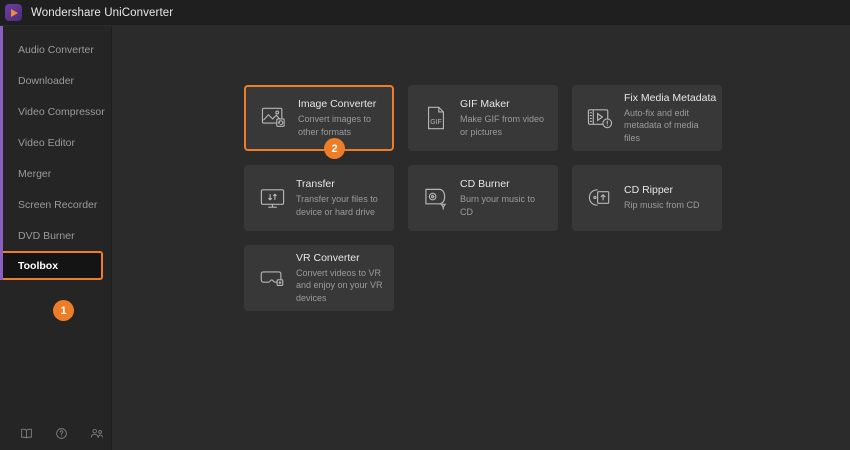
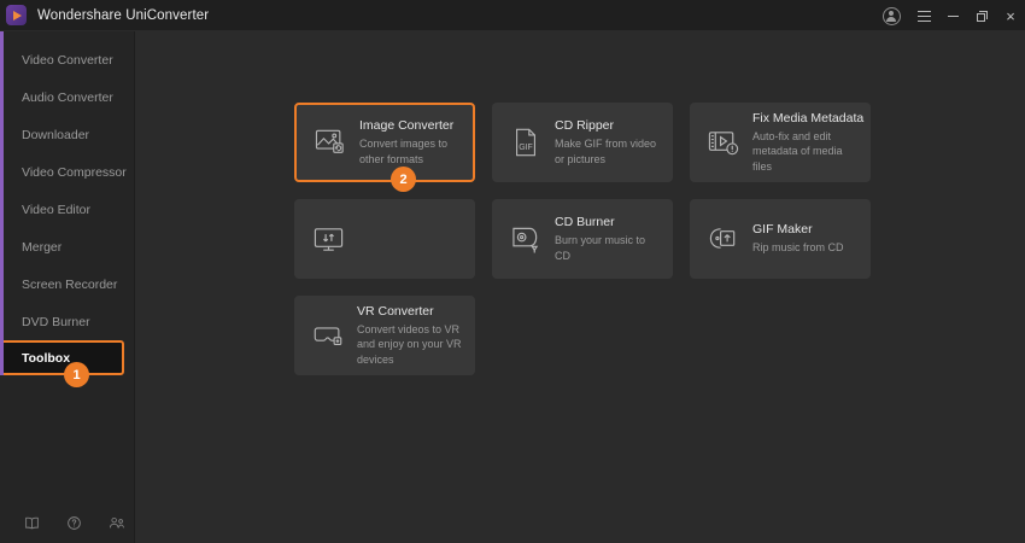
  Wondershare UniConverter
+ ×
+ Video Converter
  Audio Converter
  Downloader
  Video Compressor
  Video Editor
  Merger
  Screen Recorder
  DVD Burner
  Toolbox
  Image Converter
  Convert images to other formats
- GIF Maker
+ CD Ripper
  Make GIF from video or pictures
  Fix Media Metadata
  Auto-fix and edit metadata of media files
- Transfer
- Transfer your files to device or hard drive
  CD Burner
  Burn your music to CD
- CD Ripper
+ GIF Maker
  Rip music from CD
  VR Converter
  Convert videos to VR and enjoy on your VR devices
  1
  2
